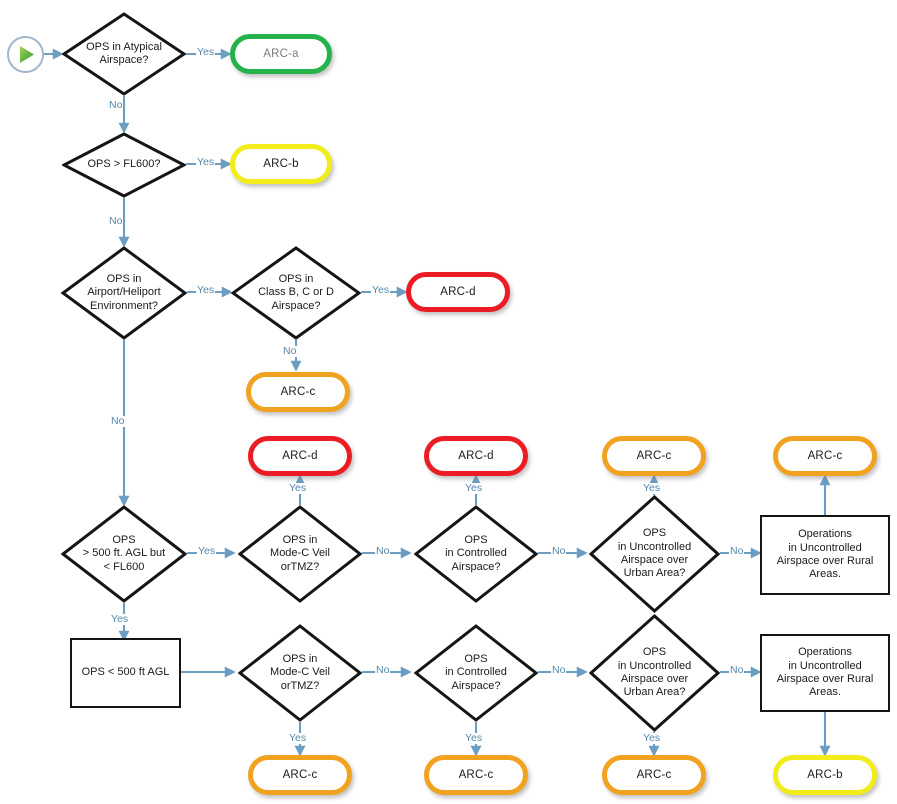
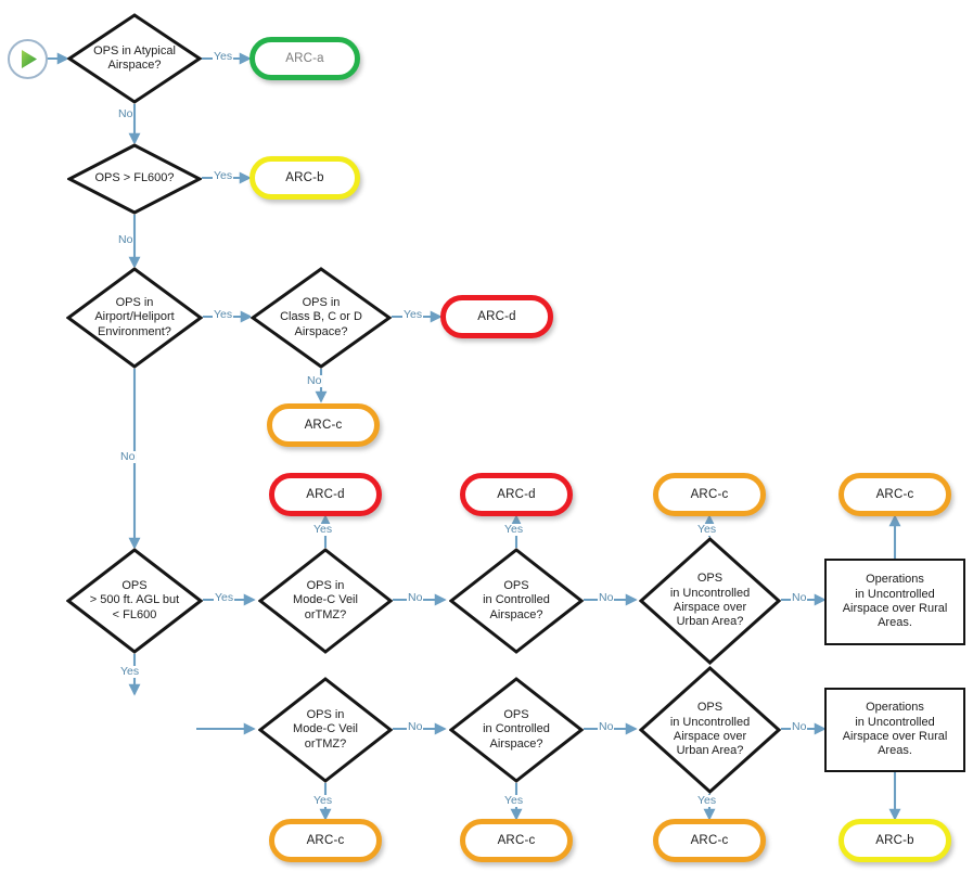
  OPS in Atypical
  Airspace?
  OPS > FL600?
  OPS in
  Airport/Heliport
  Environment?
  OPS in
  Class B, C or D
  Airspace?
  OPS
  > 500 ft. AGL but
  < FL600
  OPS in
  Mode-C Veil
  orTMZ?
  OPS
  in Controlled
  Airspace?
  OPS
  in Uncontrolled
  Airspace over
  Urban Area?
  OPS in
  Mode-C Veil
  orTMZ?
  OPS
  in Controlled
  Airspace?
  OPS
  in Uncontrolled
  Airspace over
  Urban Area?
  Operations
  in Uncontrolled
  Airspace over Rural
  Areas.
- OPS < 500 ft AGL
  Operations
  in Uncontrolled
  Airspace over Rural
  Areas.
  ARC-a
  ARC-b
  ARC-d
  ARC-c
  ARC-d
  ARC-d
  ARC-c
  ARC-c
  ARC-c
  ARC-c
  ARC-c
  ARC-b
  Yes
  No
  Yes
  No
  Yes
  Yes
  No
  No
  Yes
  Yes
  Yes
  Yes
  No
  No
  No
  Yes
  No
  No
  No
  Yes
  Yes
  Yes
